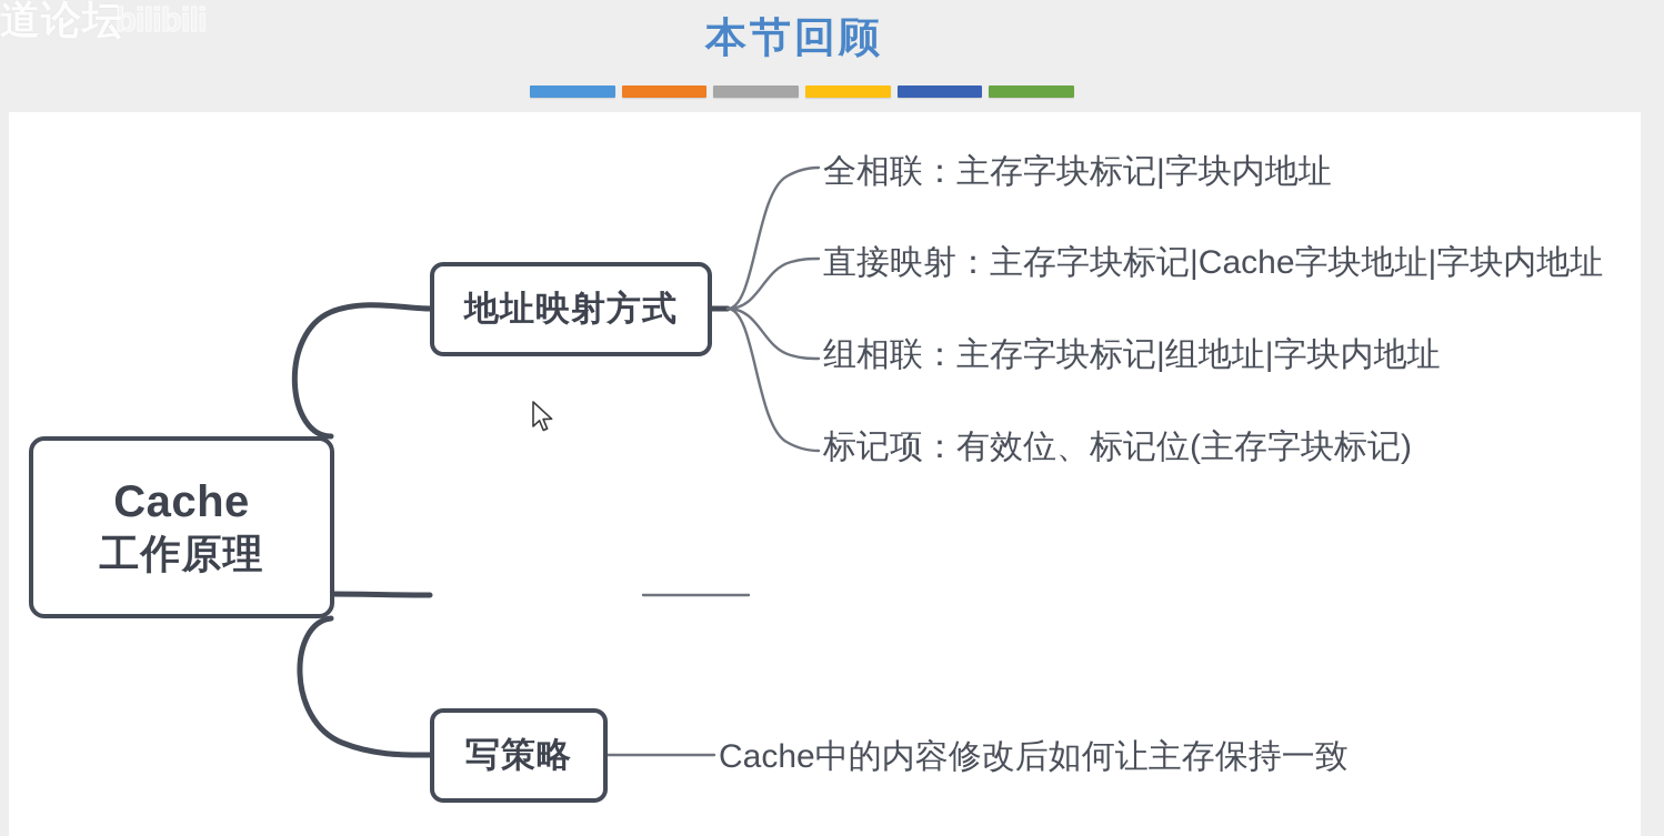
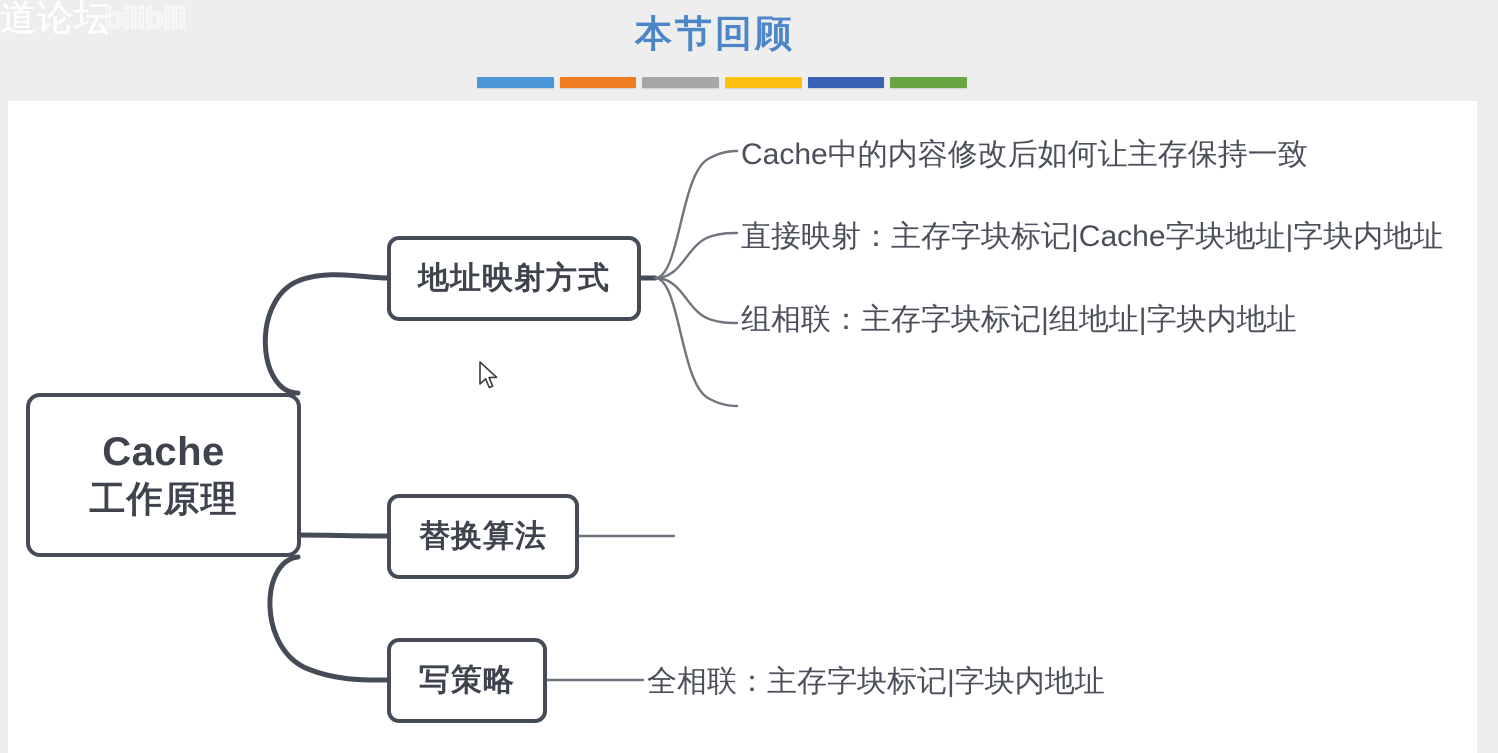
  道论坛
  本节回顾
  Cache
  工作原理
  地址映射方式
+ 替换算法
  写策略
- 全相联：主存字块标记|字块内地址
+ Cache中的内容修改后如何让主存保持一致
  直接映射：主存字块标记|Cache字块地址|字块内地址
  组相联：主存字块标记|组地址|字块内地址
- 标记项：有效位、标记位(主存字块标记)
- Cache中的内容修改后如何让主存保持一致
+ 全相联：主存字块标记|字块内地址
